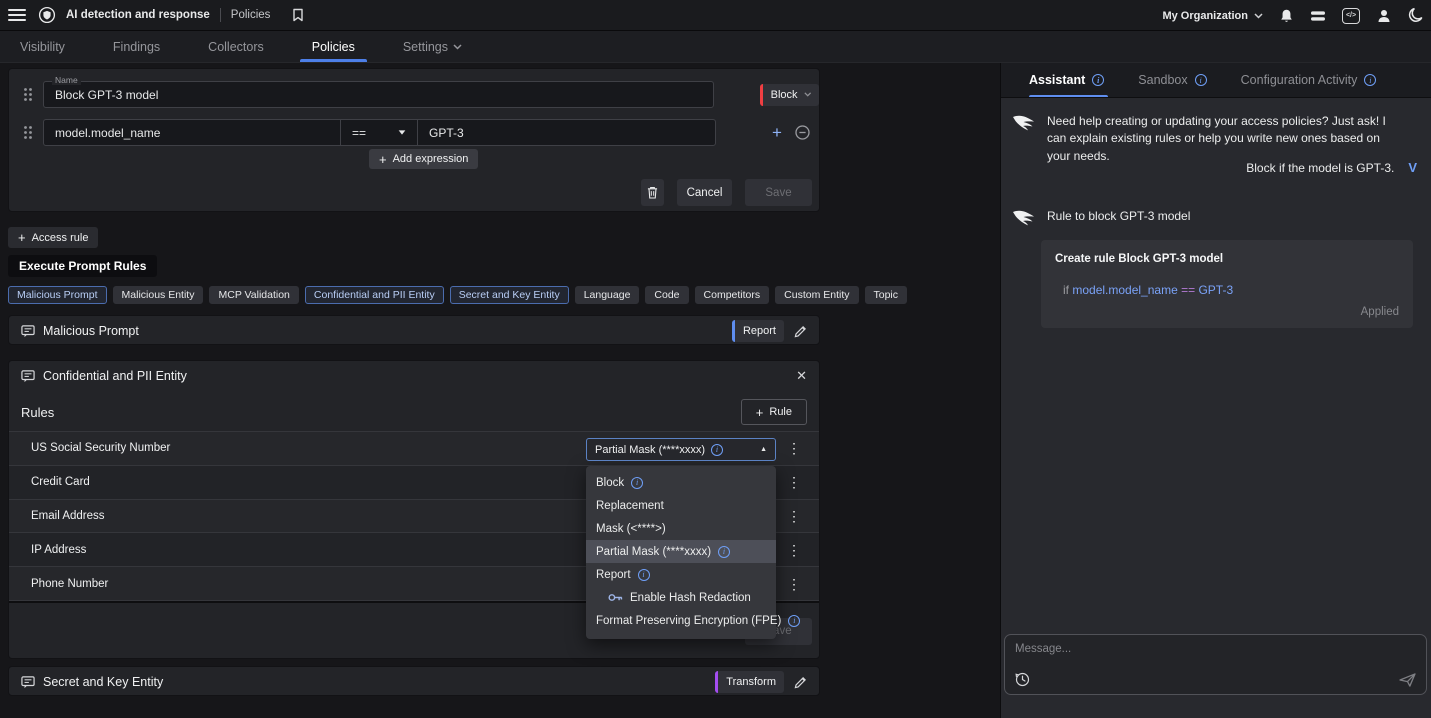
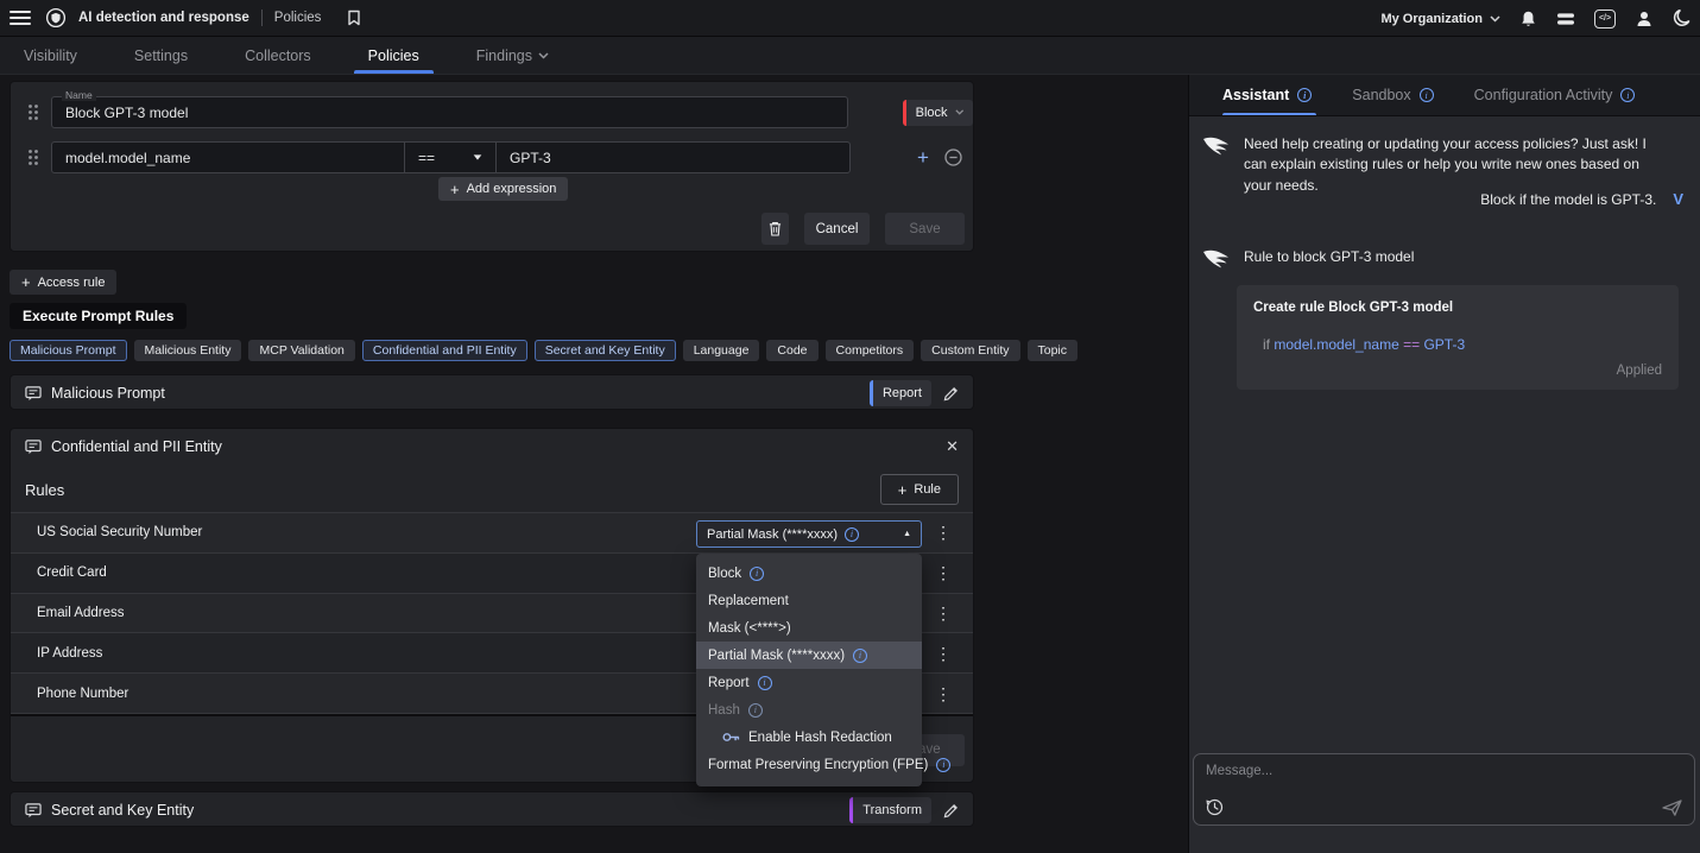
  AI detection and response
  Policies
  My Organization
  Visibility
- Findings
+ Settings
  Collectors
  Policies
- Settings
+ Findings
  Name
  Block GPT-3 model
  Block
  model.model_name
  ==
  GPT-3
  +
  +
  Add expression
  Cancel
  Save
  +
  Access rule
  Execute Prompt Rules
  Malicious Prompt
  Malicious Entity
  MCP Validation
  Confidential and PII Entity
  Secret and Key Entity
  Language
  Code
  Competitors
  Custom Entity
  Topic
  Malicious Prompt
  Report
  Confidential and PII Entity
  ✕
  Rules
  +
  Rule
  US Social Security Number
  ⋮
  Credit Card
  ⋮
  Email Address
  ⋮
  IP Address
  ⋮
  Phone Number
  ⋮
  ave
  Partial Mask (****xxxx)
  Block
  Replacement
  Mask (<****>)
  Partial Mask (****xxxx)
  Report
+ Hash
  Enable Hash Redaction
  Format Preserving Encryption (FPE)
  Secret and Key Entity
  Transform
  Assistant
  Sandbox
  Configuration Activity
  Need help creating or updating your access policies? Just ask! I can explain existing rules or help you write new ones based on your needs.
  Block if the model is GPT-3.
  V
  Rule to block GPT-3 model
  Create rule Block GPT-3 model
  if model.model_name == GPT-3
  Applied
  Message...
